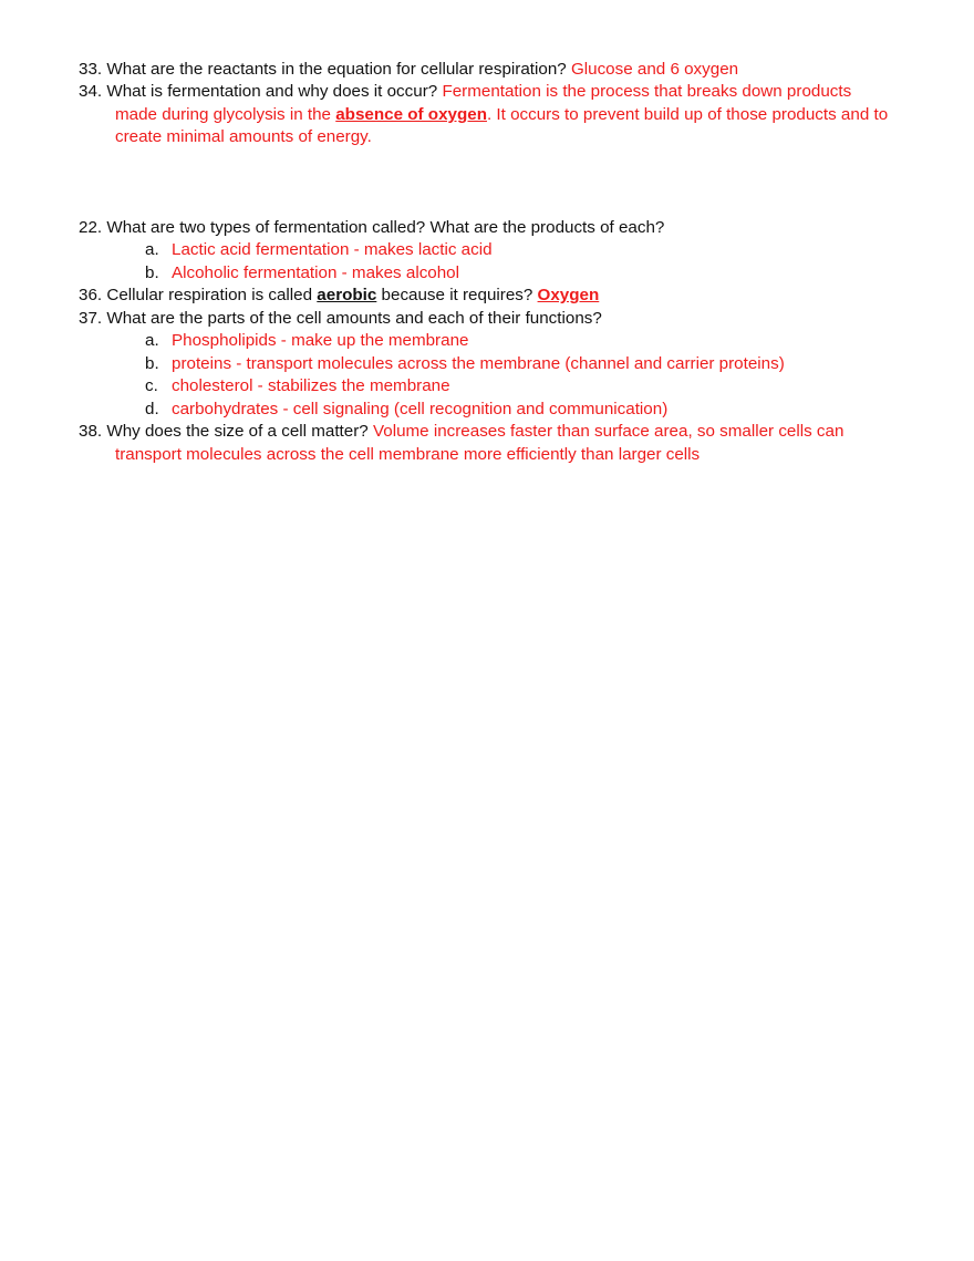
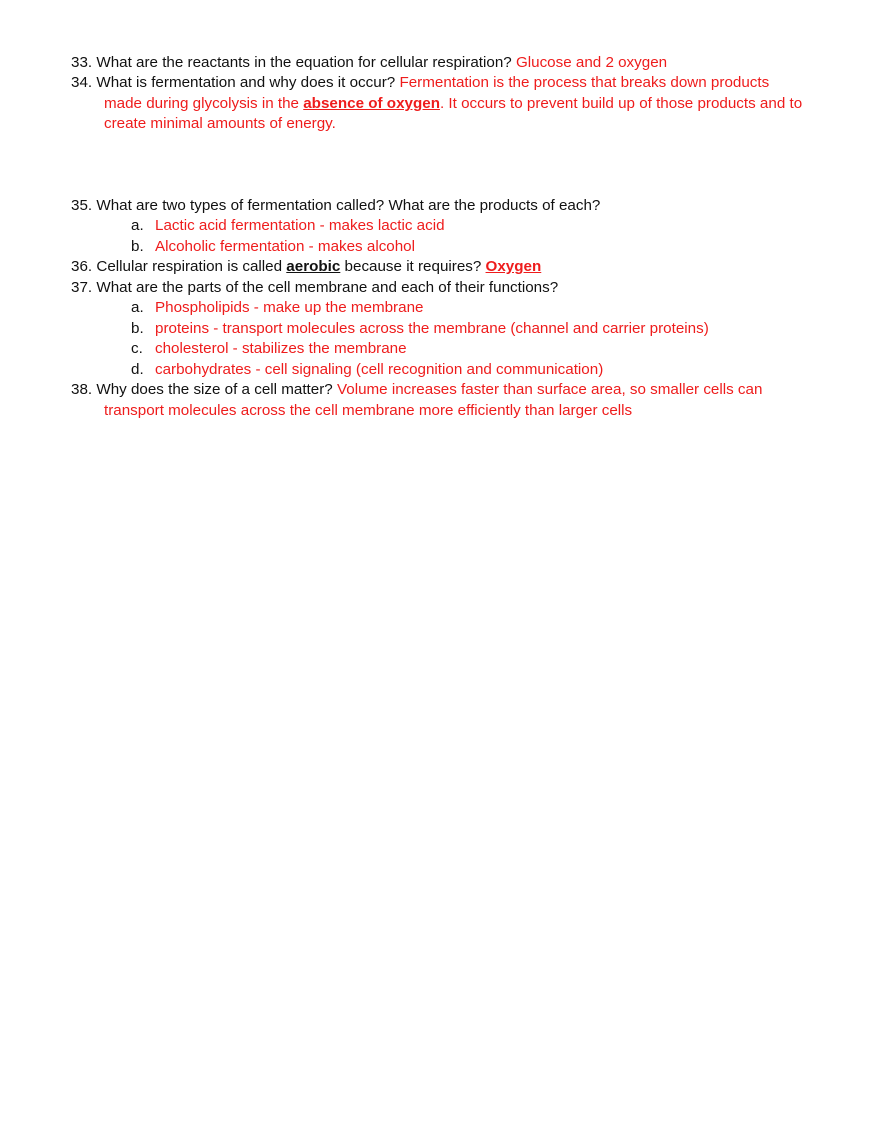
- 33. What are the reactants in the equation for cellular respiration? Glucose and 6 oxygen
+ 33. What are the reactants in the equation for cellular respiration? Glucose and 2 oxygen
  34. What is fermentation and why does it occur? Fermentation is the process that breaks down products
  made during glycolysis in the absence of oxygen. It occurs to prevent build up of those products and to
  create minimal amounts of energy.
- 22. What are two types of fermentation called? What are the products of each?
+ 35. What are two types of fermentation called? What are the products of each?
  a.
  Lactic acid fermentation - makes lactic acid
  b.
  Alcoholic fermentation - makes alcohol
  36. Cellular respiration is called aerobic because it requires? Oxygen
- 37. What are the parts of the cell amounts and each of their functions?
+ 37. What are the parts of the cell membrane and each of their functions?
  a.
  Phospholipids - make up the membrane
  b.
  proteins - transport molecules across the membrane (channel and carrier proteins)
  c.
  cholesterol - stabilizes the membrane
  d.
  carbohydrates - cell signaling (cell recognition and communication)
  38. Why does the size of a cell matter? Volume increases faster than surface area, so smaller cells can
  transport molecules across the cell membrane more efficiently than larger cells
